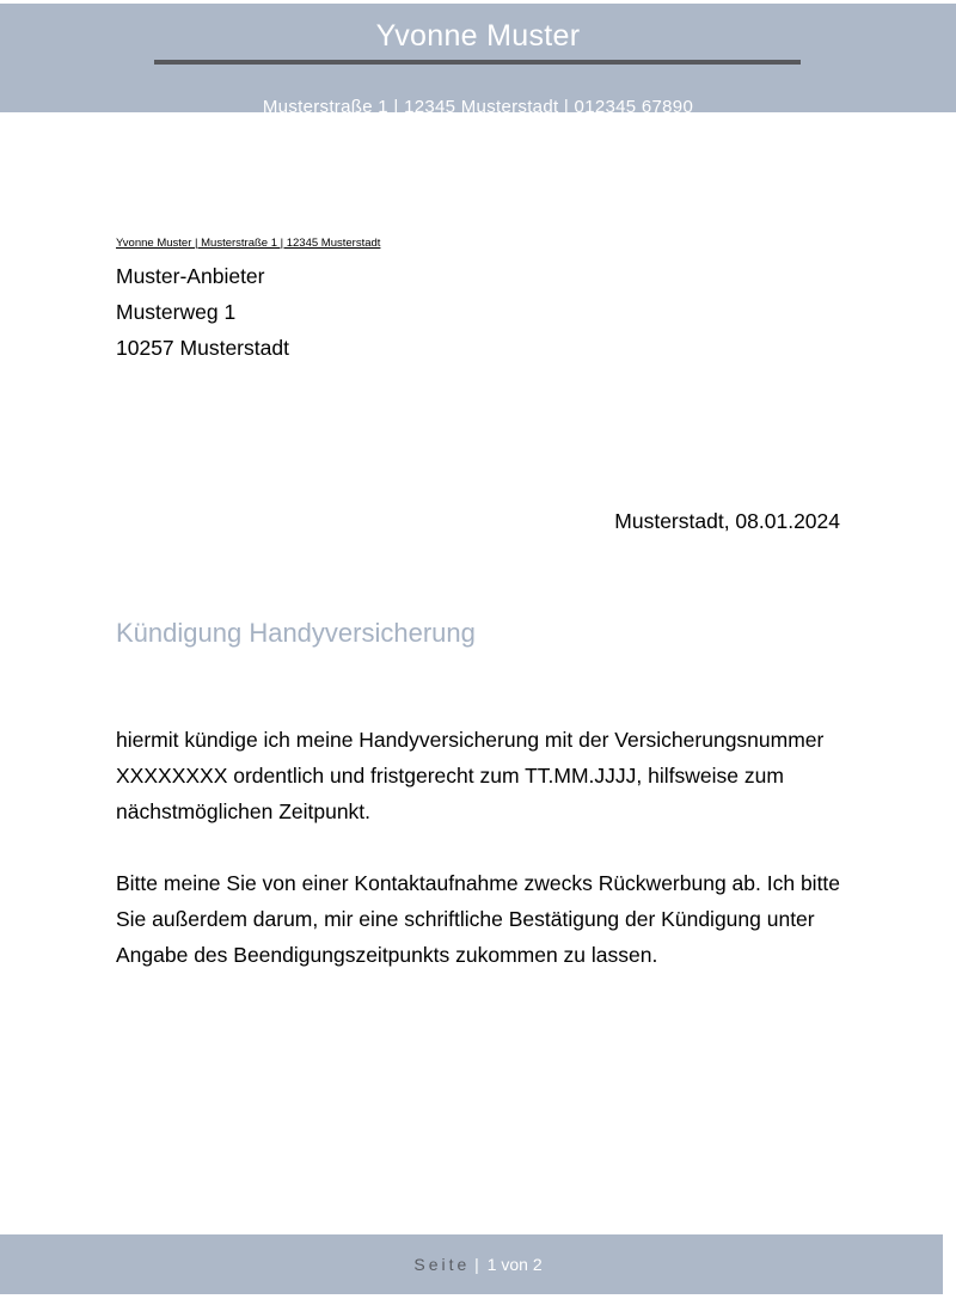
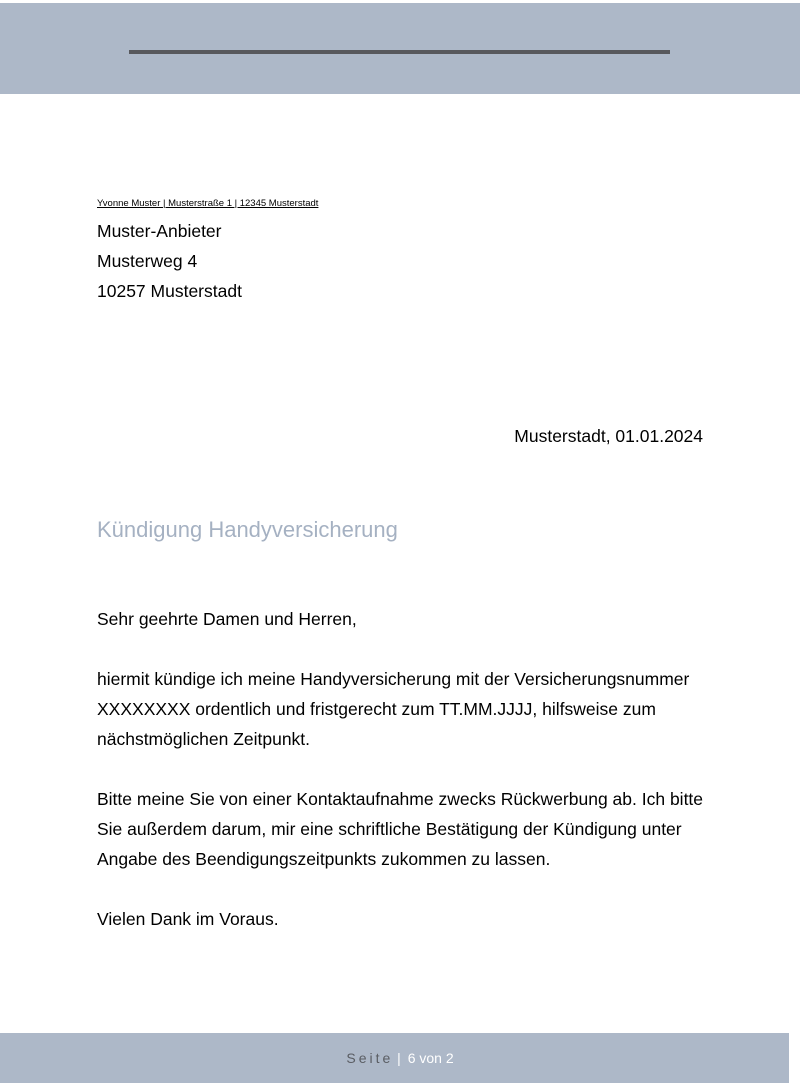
- Yvonne Muster
- Musterstraße 1 | 12345 Musterstadt | 012345 67890
  Yvonne Muster | Musterstraße 1 | 12345 Musterstadt
  Muster-Anbieter
- Musterweg 1
+ Musterweg 4
  10257 Musterstadt
- Musterstadt, 08.01.2024
+ Musterstadt, 01.01.2024
  Kündigung Handyversicherung
+ Sehr geehrte Damen und Herren,
  hiermit kündige ich meine Handyversicherung mit der Versicherungsnummer XXXXXXXX ordentlich und fristgerecht zum TT.MM.JJJJ, hilfsweise zum nächstmöglichen Zeitpunkt.
  Bitte meine Sie von einer Kontaktaufnahme zwecks Rückwerbung ab. Ich bitte Sie außerdem darum, mir eine schriftliche Bestätigung der Kündigung unter Angabe des Beendigungszeitpunkts zukommen zu lassen.
+ Vielen Dank im Voraus.
- Seite | 1 von 2
+ Seite | 6 von 2
